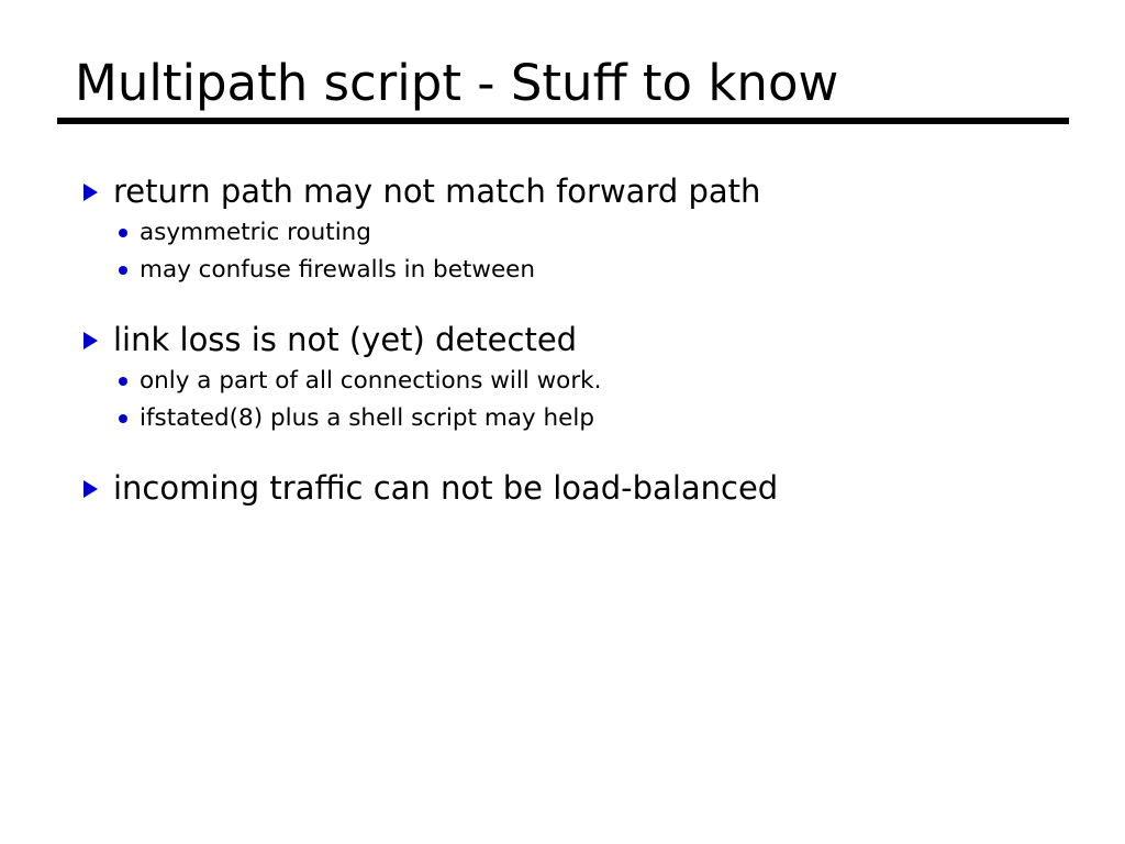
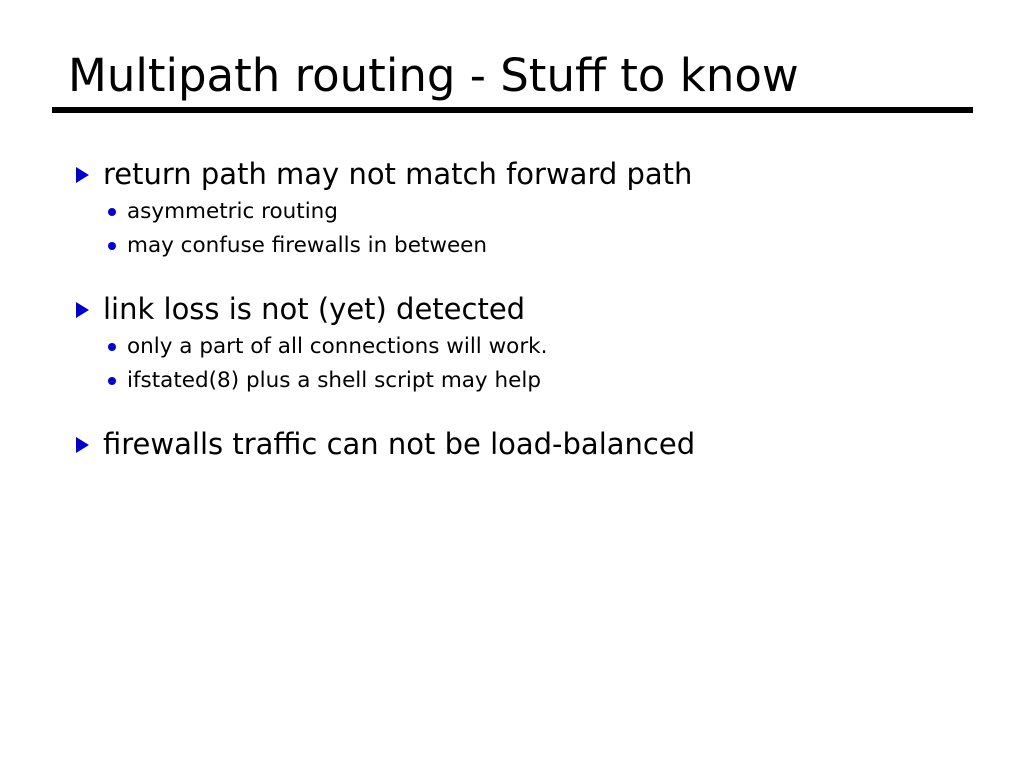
- Multipath script - Stuff to know
+ Multipath routing - Stuff to know
  return path may not match forward path
  asymmetric routing
  may confuse firewalls in between
  link loss is not (yet) detected
  only a part of all connections will work.
  ifstated(8) plus a shell script may help
- incoming traffic can not be load-balanced
+ firewalls traffic can not be load-balanced
